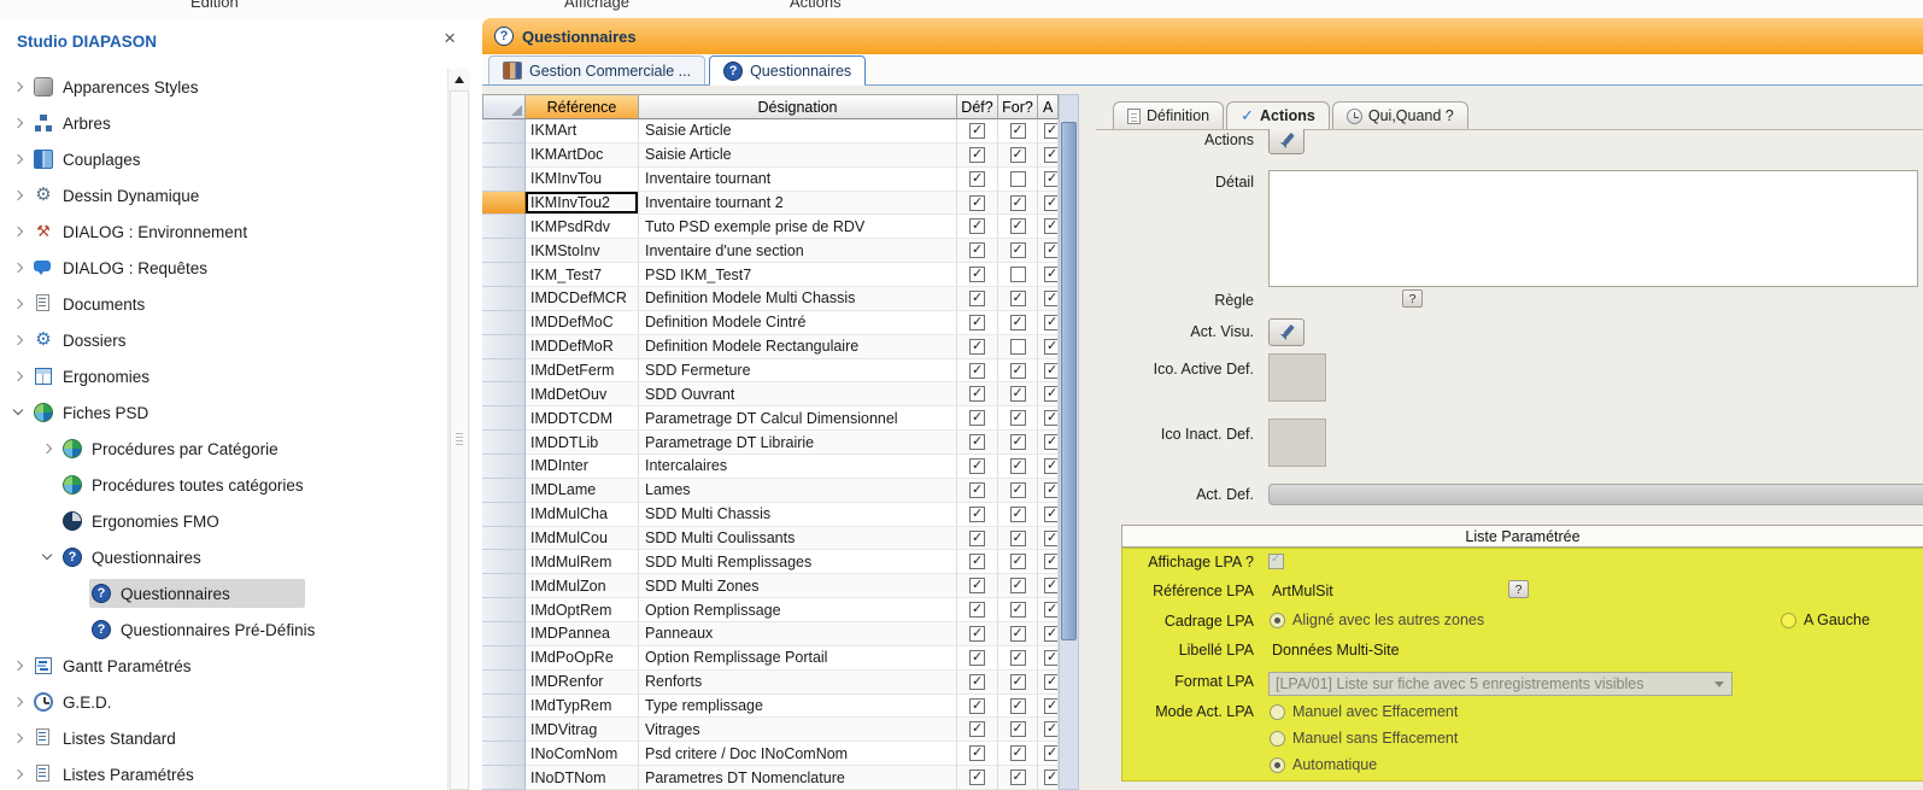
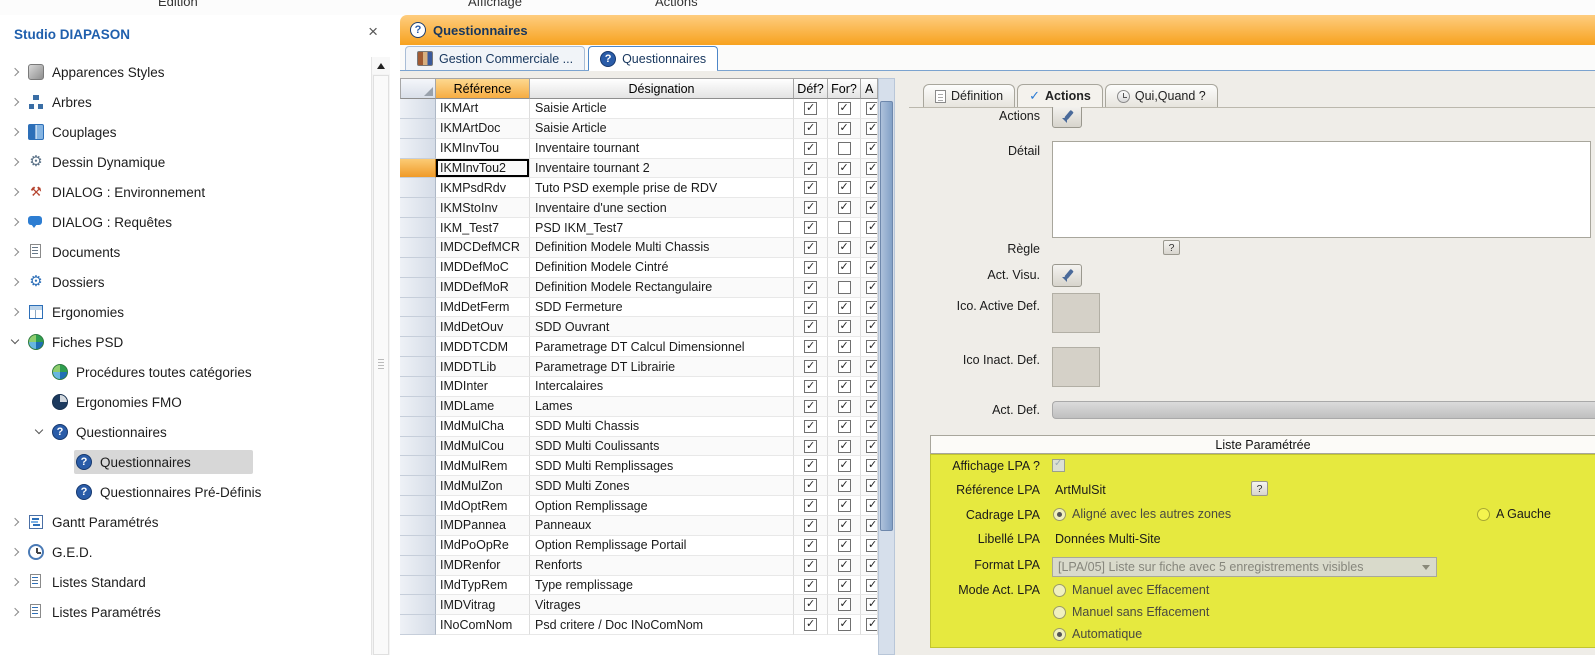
  Edition
  Affichage
  Actions
  Studio DIAPASON
  ×
  Apparences Styles
  Arbres
  Couplages
  Dessin Dynamique
  DIALOG : Environnement
  DIALOG : Requêtes
  Documents
  Dossiers
  Ergonomies
  Fiches PSD
- Procédures par Catégorie
  Procédures toutes catégories
  Ergonomies FMO
  Questionnaires
  Questionnaires
  Questionnaires Pré-Définis
  Gantt Paramétrés
  G.E.D.
  Listes Standard
  Listes Paramétrés
  ?
  Questionnaires
  Gestion Commerciale ...
  ?
  Questionnaires
  Référence
  Désignation
  Déf?
  For?
  A
  IKMArt
  Saisie Article
  IKMArtDoc
  Saisie Article
  IKMInvTou
  Inventaire tournant
  IKMInvTou2
  Inventaire tournant 2
  IKMPsdRdv
  Tuto PSD exemple prise de RDV
  IKMStoInv
  Inventaire d'une section
  IKM_Test7
  PSD IKM_Test7
  IMDCDefMCR
  Definition Modele Multi Chassis
  IMDDefMoC
  Definition Modele Cintré
  IMDDefMoR
  Definition Modele Rectangulaire
  IMdDetFerm
  SDD Fermeture
  IMdDetOuv
  SDD Ouvrant
  IMDDTCDM
  Parametrage DT Calcul Dimensionnel
  IMDDTLib
  Parametrage DT Librairie
  IMDInter
  Intercalaires
  IMDLame
  Lames
  IMdMulCha
  SDD Multi Chassis
  IMdMulCou
  SDD Multi Coulissants
  IMdMulRem
  SDD Multi Remplissages
  IMdMulZon
  SDD Multi Zones
  IMdOptRem
  Option Remplissage
  IMDPannea
  Panneaux
  IMdPoOpRe
  Option Remplissage Portail
  IMDRenfor
  Renforts
  IMdTypRem
  Type remplissage
  IMDVitrag
  Vitrages
  INoComNom
  Psd critere / Doc INoComNom
- INoDTNom
- Parametres DT Nomenclature
  Définition
  ✓
  Actions
  Qui,Quand ?
  Actions
  Détail
  Règle
  ?
  Act. Visu.
  Ico. Active Def.
  Ico Inact. Def.
  Act. Def.
  Liste Paramétrée
  Affichage LPA ?
  Référence LPA
  ArtMulSit
  ?
  Cadrage LPA
  Aligné avec les autres zones
  A Gauche
  Libellé LPA
  Données Multi-Site
  Format LPA
- [LPA/01] Liste sur fiche avec 5 enregistrements visibles
+ [LPA/05] Liste sur fiche avec 5 enregistrements visibles
  Mode Act. LPA
  Manuel avec Effacement
  Manuel sans Effacement
  Automatique
